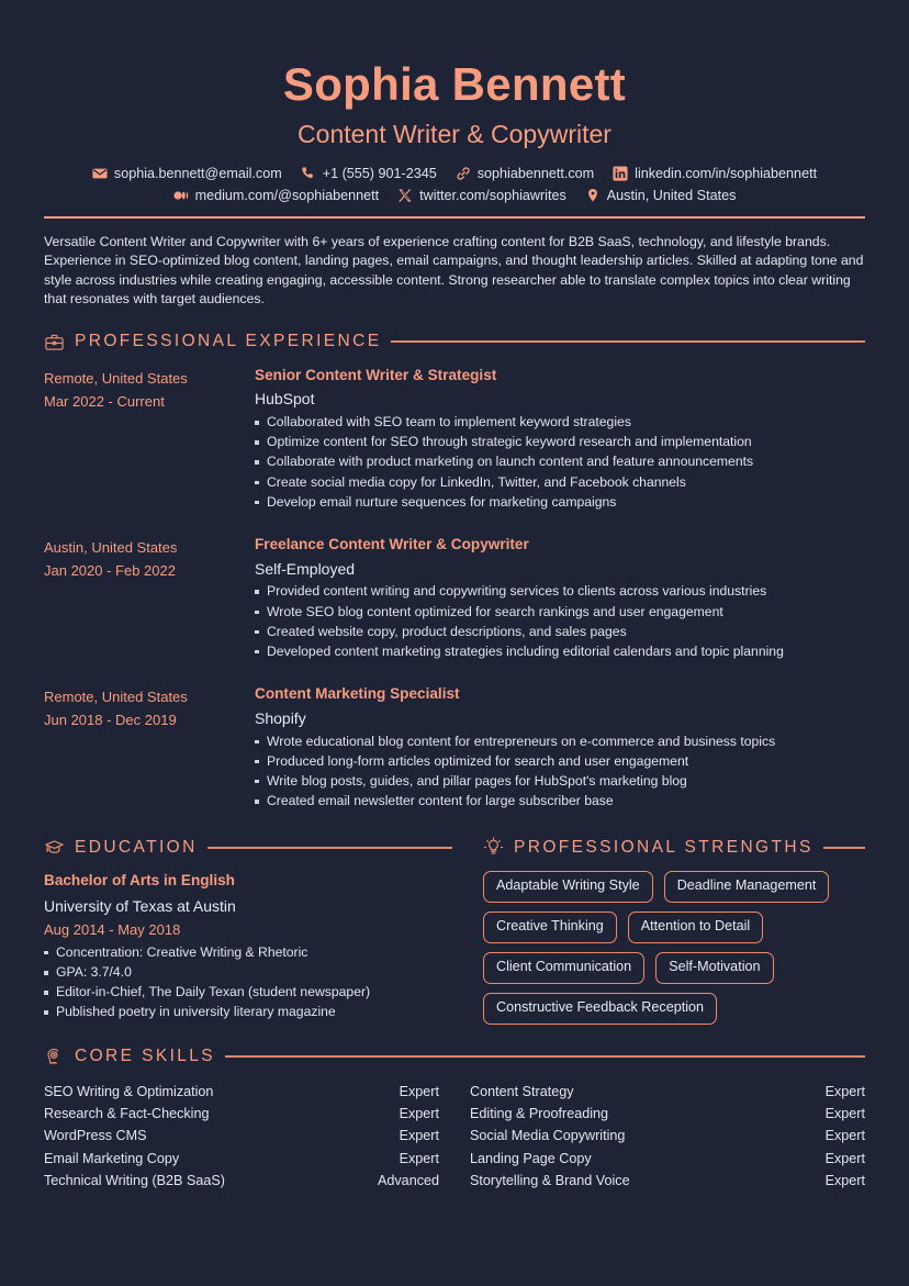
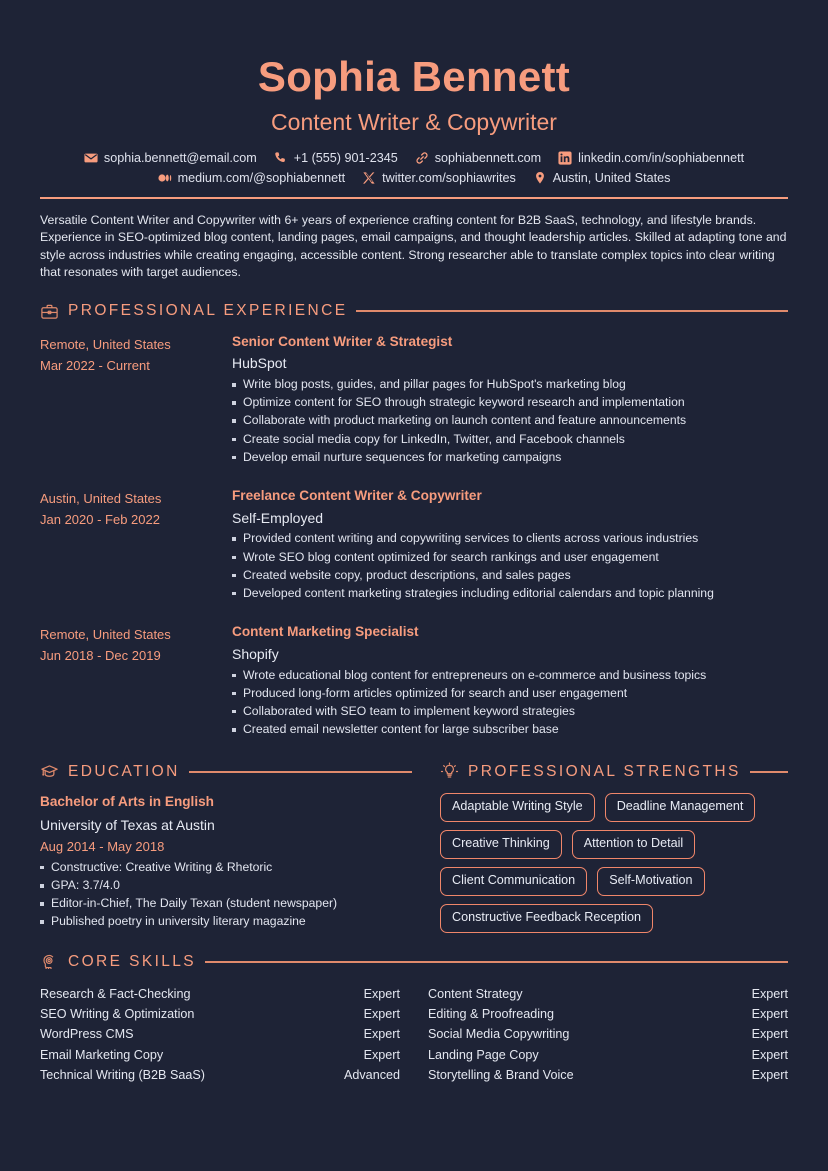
  Sophia Bennett
  Content Writer & Copywriter
  sophia.bennett@email.com
  +1 (555) 901-2345
  sophiabennett.com
  linkedin.com/in/sophiabennett
  medium.com/@sophiabennett
  twitter.com/sophiawrites
  Austin, United States
  Versatile Content Writer and Copywriter with 6+ years of experience crafting content for B2B SaaS, technology, and lifestyle brands. Experience in SEO-optimized blog content, landing pages, email campaigns, and thought leadership articles. Skilled at adapting tone and style across industries while creating engaging, accessible content. Strong researcher able to translate complex topics into clear writing that resonates with target audiences.
  PROFESSIONAL EXPERIENCE
  Remote, United States
  Mar 2022 - Current
  Senior Content Writer & Strategist
  HubSpot
- Collaborated with SEO team to implement keyword strategies
+ Write blog posts, guides, and pillar pages for HubSpot's marketing blog
  Optimize content for SEO through strategic keyword research and implementation
  Collaborate with product marketing on launch content and feature announcements
  Create social media copy for LinkedIn, Twitter, and Facebook channels
  Develop email nurture sequences for marketing campaigns
  Austin, United States
  Jan 2020 - Feb 2022
  Freelance Content Writer & Copywriter
  Self-Employed
  Provided content writing and copywriting services to clients across various industries
  Wrote SEO blog content optimized for search rankings and user engagement
  Created website copy, product descriptions, and sales pages
  Developed content marketing strategies including editorial calendars and topic planning
  Remote, United States
  Jun 2018 - Dec 2019
  Content Marketing Specialist
  Shopify
  Wrote educational blog content for entrepreneurs on e-commerce and business topics
  Produced long-form articles optimized for search and user engagement
- Write blog posts, guides, and pillar pages for HubSpot's marketing blog
+ Collaborated with SEO team to implement keyword strategies
  Created email newsletter content for large subscriber base
  EDUCATION
  Bachelor of Arts in English
  University of Texas at Austin
  Aug 2014 - May 2018
- Concentration: Creative Writing & Rhetoric
+ Constructive: Creative Writing & Rhetoric
  GPA: 3.7/4.0
  Editor-in-Chief, The Daily Texan (student newspaper)
  Published poetry in university literary magazine
  PROFESSIONAL STRENGTHS
  Adaptable Writing Style
  Deadline Management
  Creative Thinking
  Attention to Detail
  Client Communication
  Self-Motivation
  Constructive Feedback Reception
  CORE SKILLS
- SEO Writing & Optimization
+ Research & Fact-Checking
  Expert
- Research & Fact-Checking
+ SEO Writing & Optimization
  Expert
  WordPress CMS
  Expert
  Email Marketing Copy
  Expert
  Technical Writing (B2B SaaS)
  Advanced
  Content Strategy
  Expert
  Editing & Proofreading
  Expert
  Social Media Copywriting
  Expert
  Landing Page Copy
  Expert
  Storytelling & Brand Voice
  Expert
